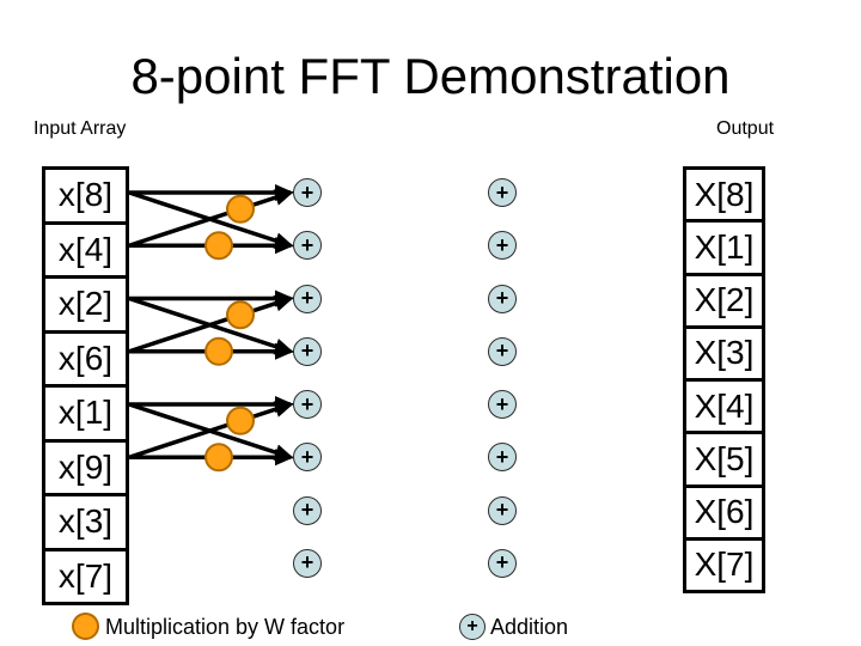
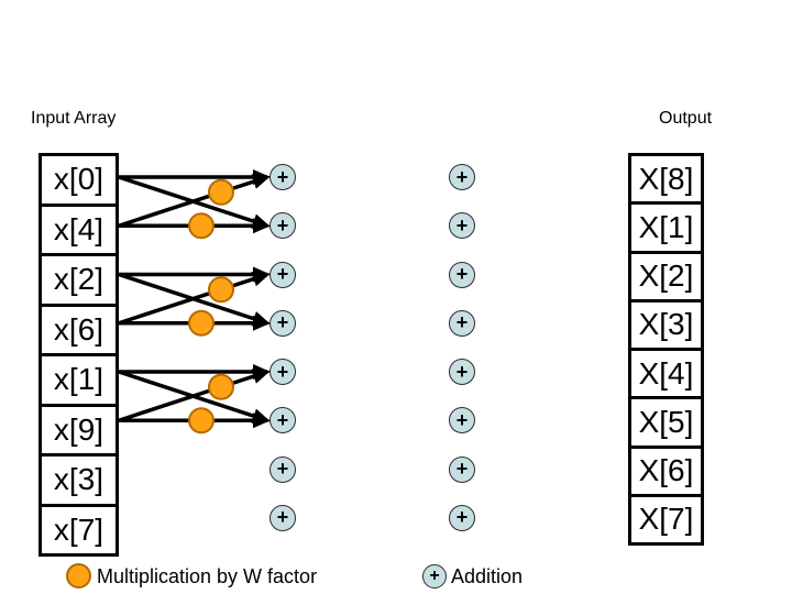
- 8-point FFT Demonstration
  Input Array
  Output
- x[8]
+ x[0]
  x[4]
  x[2]
  x[6]
  x[1]
  x[9]
  x[3]
  x[7]
  X[8]
  X[1]
  X[2]
  X[3]
  X[4]
  X[5]
  X[6]
  X[7]
  +
  +
  +
  +
  +
  +
  +
  +
  +
  +
  +
  +
  +
  +
  +
  +
  Multiplication by W factor
  +
  Addition
